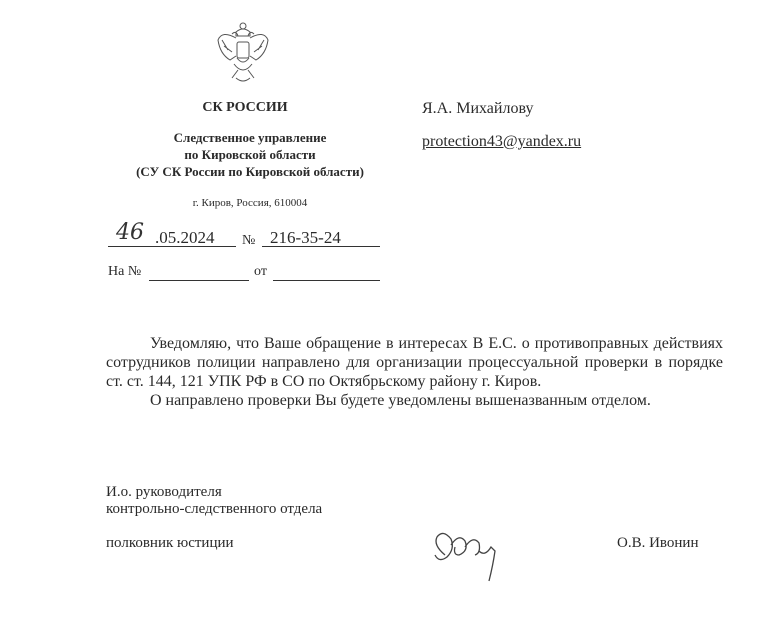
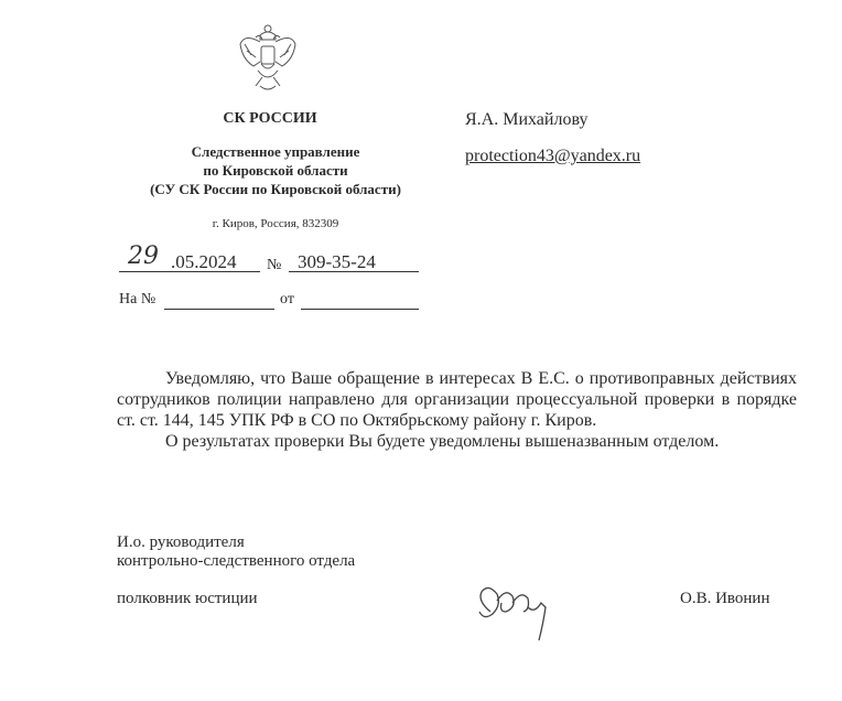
  СК РОССИИ
  Следственное управление
  по Кировской области
  (СУ СК России по Кировской области)
- г. Киров, Россия, 610004
+ г. Киров, Россия, 832309
- 46
+ 29
  .05.2024
  №
- 216-35-24
+ 309-35-24
  На №
  от
  Я.А. Михайлову
  protection43@yandex.ru
- Уведомляю, что Ваше обращение в интересах В Е.С. о противоправных действиях сотрудников полиции направлено для организации процессуальной проверки в порядке ст. ст. 144, 121 УПК РФ в СО по Октябрьскому району г. Киров.
+ Уведомляю, что Ваше обращение в интересах В Е.С. о противоправных действиях сотрудников полиции направлено для организации процессуальной проверки в порядке ст. ст. 144, 145 УПК РФ в СО по Октябрьскому району г. Киров.
- О направлено проверки Вы будете уведомлены вышеназванным отделом.
+ О результатах проверки Вы будете уведомлены вышеназванным отделом.
  И.о. руководителя
  контрольно-следственного отдела
  полковник юстиции
  О.В. Ивонин
